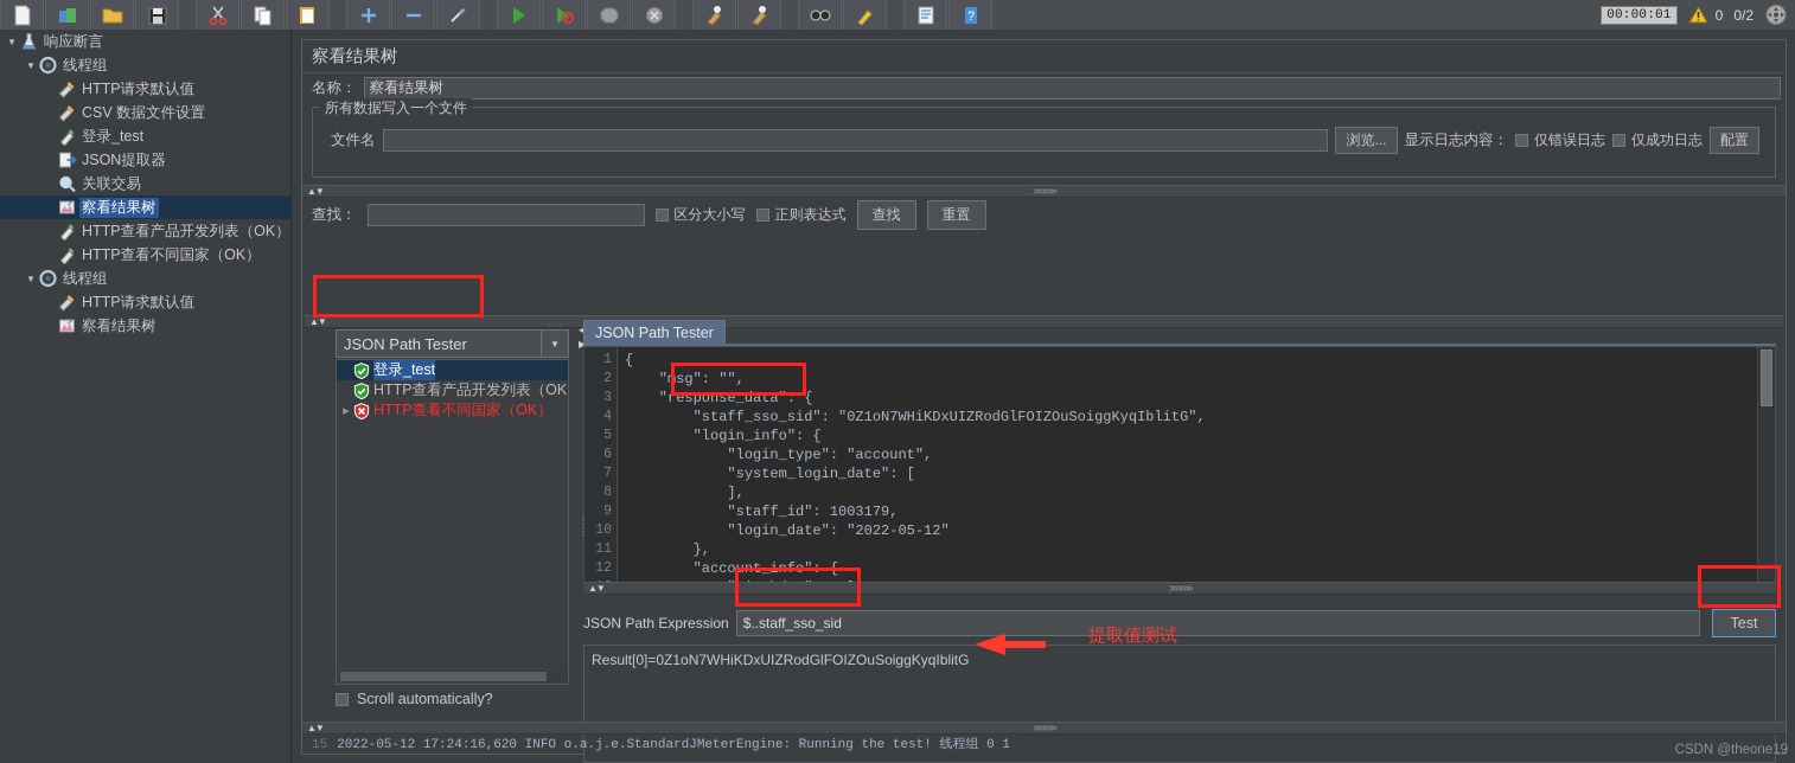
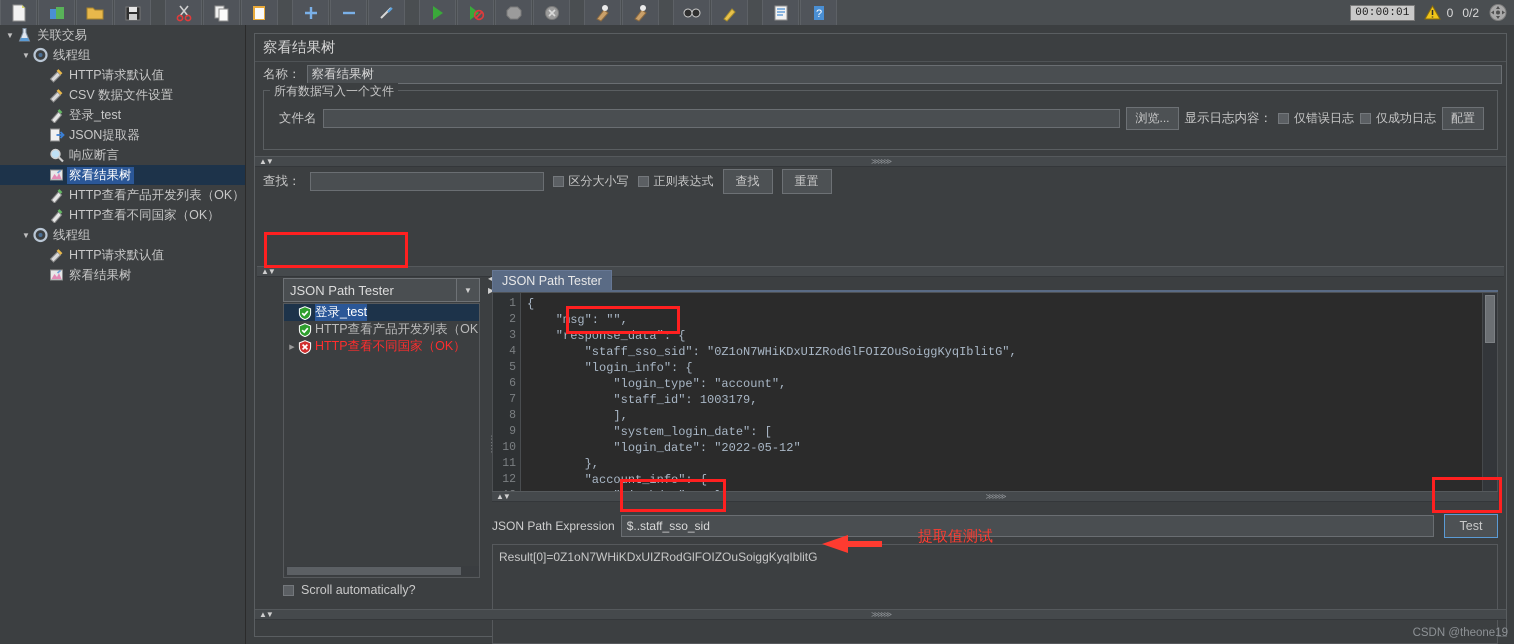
  ?
  00:00:01
  0
  0/2
  ▼
- 响应断言
+ 关联交易
  ▼
  线程组
  HTTP请求默认值
  CSV 数据文件设置
  登录_test
  JSON提取器
- 关联交易
+ 响应断言
  察看结果树
  HTTP查看产品开发列表（OK）
  HTTP查看不同国家（OK）
  ▼
  线程组
  HTTP请求默认值
  察看结果树
  察看结果树
  名称：
  察看结果树
  所有数据写入一个文件
  文件名
  浏览...
  显示日志内容：
  仅错误日志
  仅成功日志
  配置
  ▲▼
  ≫≫≫
  查找：
  区分大小写
  正则表达式
  查找
  重置
  ▲▼
  JSON Path Tester
  ▼
  登录_test
  HTTP查看产品开发列表（OK
  HTTP查看不同国家（OK）
  Scroll automatically?
  JSON Path Tester
  1
  2
  3
  4
  5
  6
  7
  8
  9
  10
  11
  12
  {
  "msg": "",
  "response_data": {
  "staff_sso_sid": "0Z1oN7WHiKDxUIZRodGlFOIZOuSoiggKyqIblitG",
  "login_info": {
  "login_type": "account",
- "system_login_date": [
+ "staff_id": 1003179,
  ],
- "staff_id": 1003179,
+ "system_login_date": [
  "login_date": "2022-05-12"
  },
  "account_info": {
  ▲▼
  ≫≫≫
  JSON Path Expression
  $..staff_sso_sid
  Test
  Result[0]=0Z1oN7WHiKDxUIZRodGlFOIZOuSoiggKyqIblitG
  ▲▼
  ≫≫≫
- 15 2022-05-12 17:24:16,620 INFO o.a.j.e.StandardJMeterEngine: Running the test! 线程组 0 1
  提取值测试
  CSDN @theone19
